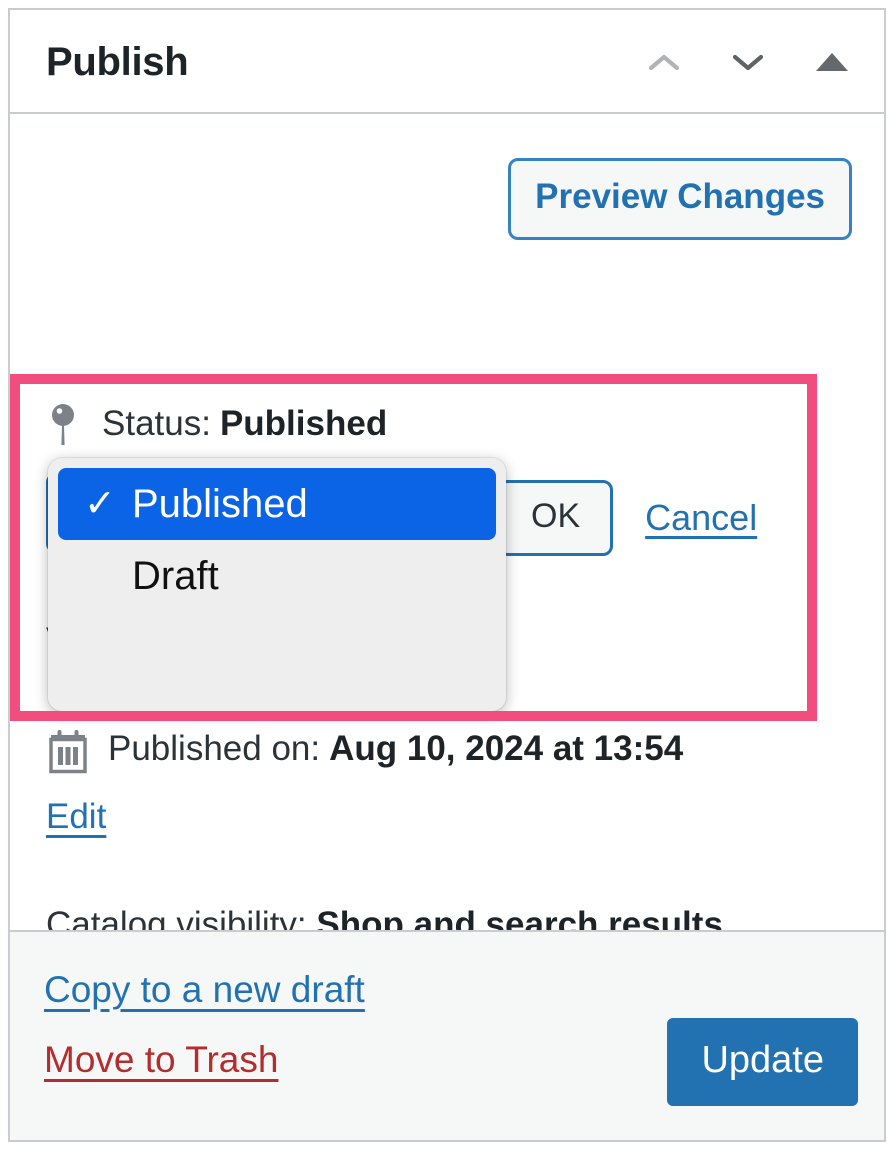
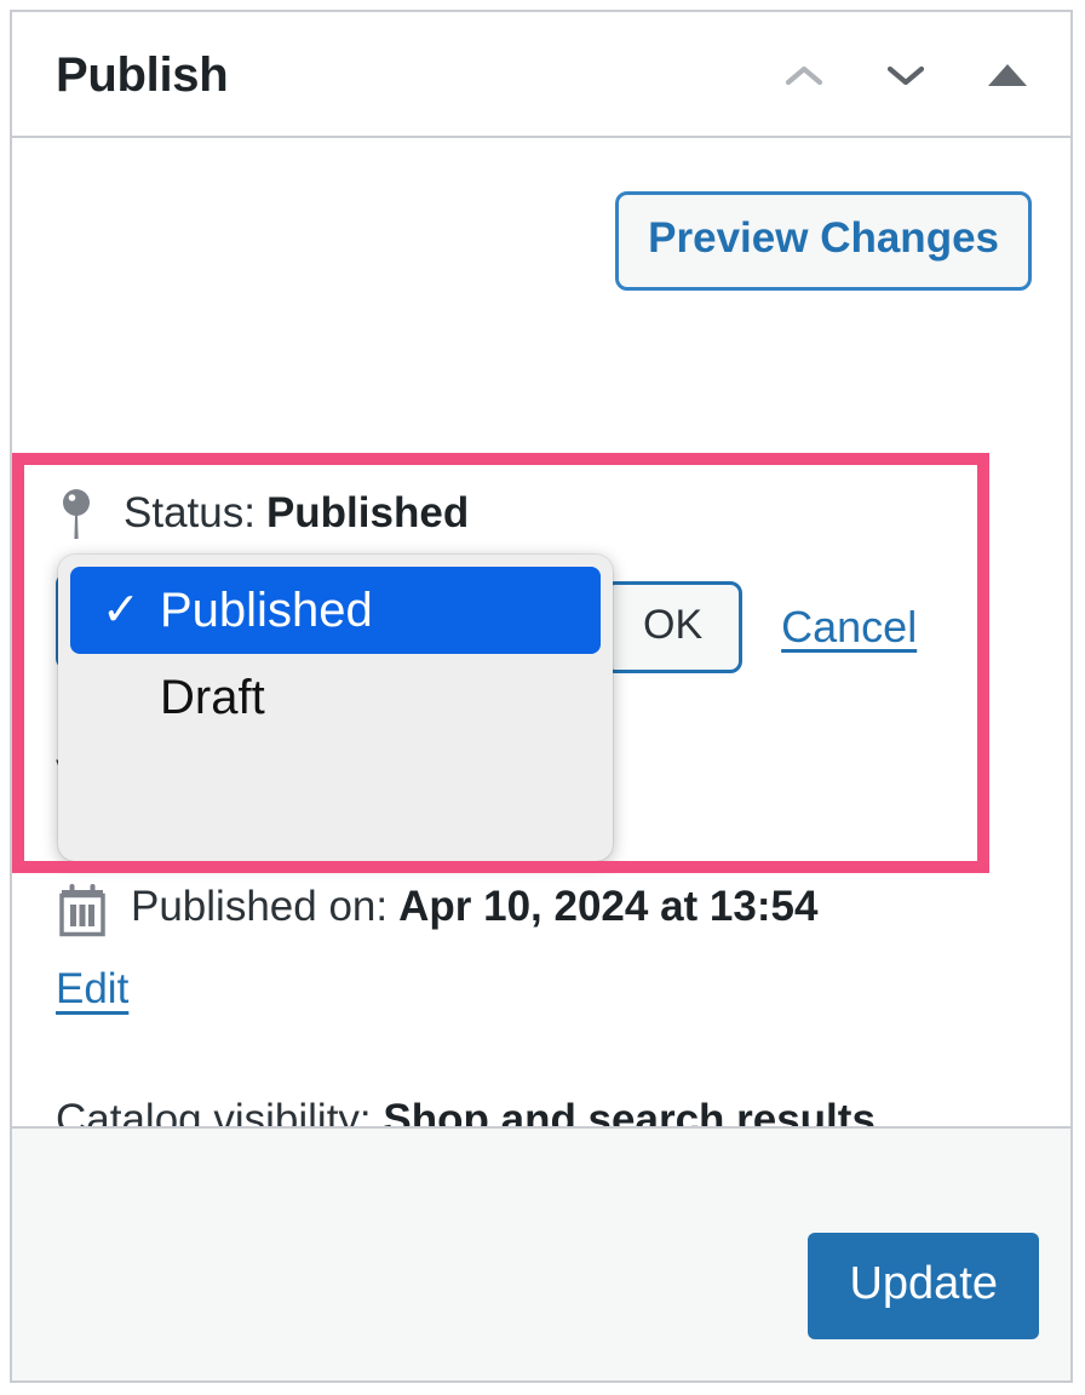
  Publish
  Preview Changes
  Status:
  Published
  OK
  Cancel
  ✓
  Published
  Draft
  Published on:
- Aug 10, 2024 at 13:54
+ Apr 10, 2024 at 13:54
  Edit
  Catalog visibility: Shop and search results
- Copy to a new draft
- Move to Trash
  Update
